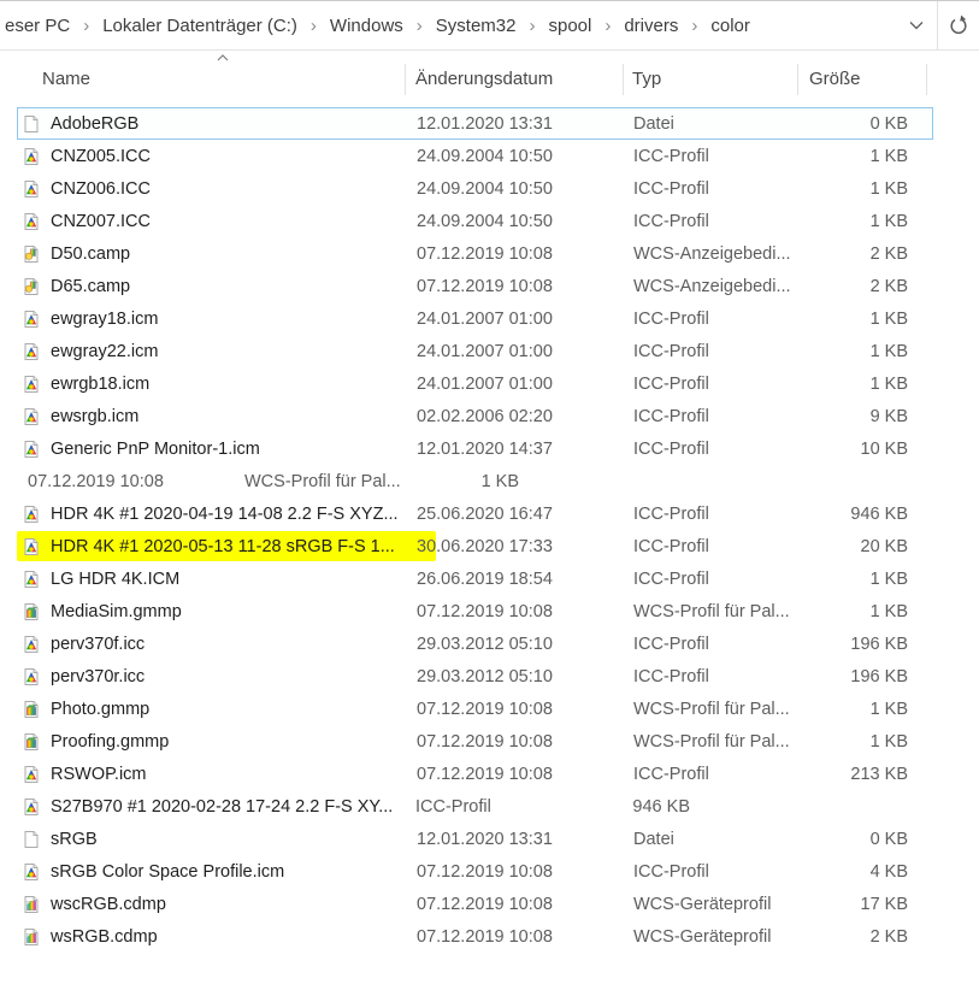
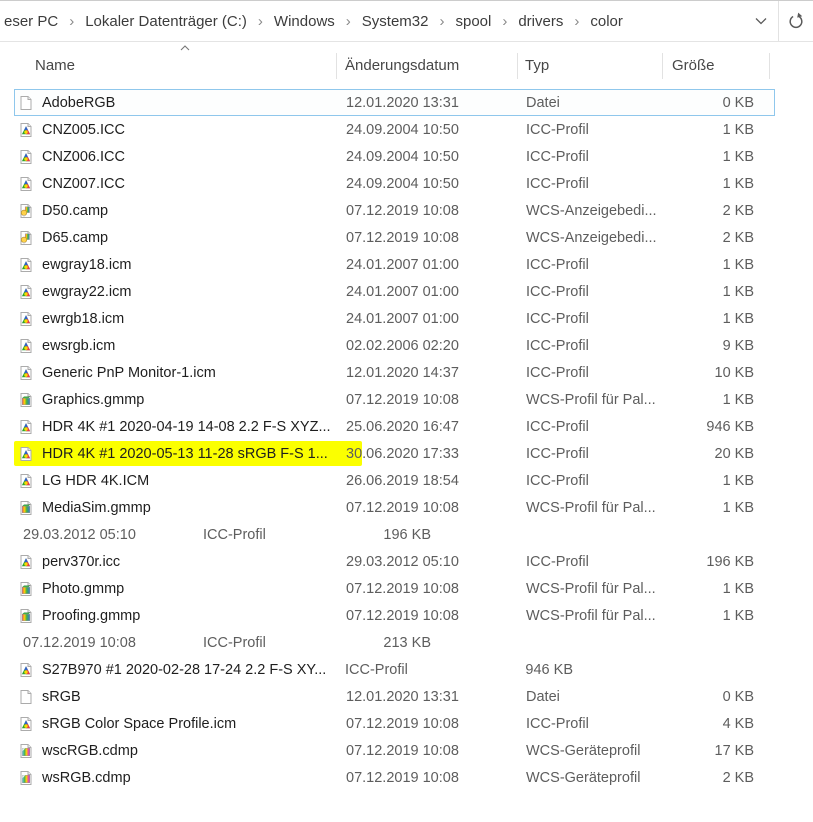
  eser PC
  ›
  Lokaler Datenträger (C:)
  ›
  Windows
  ›
  System32
  ›
  spool
  ›
  drivers
  ›
  color
  Name
  Änderungsdatum
  Typ
  Größe
  AdobeRGB
  12.01.2020 13:31
  Datei
  0 KB
  CNZ005.ICC
  24.09.2004 10:50
  ICC-Profil
  1 KB
  CNZ006.ICC
  24.09.2004 10:50
  ICC-Profil
  1 KB
  CNZ007.ICC
  24.09.2004 10:50
  ICC-Profil
  1 KB
  D50.camp
  07.12.2019 10:08
  WCS-Anzeigebedi...
  2 KB
  D65.camp
  07.12.2019 10:08
  WCS-Anzeigebedi...
  2 KB
  ewgray18.icm
  24.01.2007 01:00
  ICC-Profil
  1 KB
  ewgray22.icm
  24.01.2007 01:00
  ICC-Profil
  1 KB
  ewrgb18.icm
  24.01.2007 01:00
  ICC-Profil
  1 KB
  ewsrgb.icm
  02.02.2006 02:20
  ICC-Profil
  9 KB
  Generic PnP Monitor-1.icm
  12.01.2020 14:37
  ICC-Profil
  10 KB
+ Graphics.gmmp
  07.12.2019 10:08
  WCS-Profil für Pal...
  1 KB
  HDR 4K #1 2020-04-19 14-08 2.2 F-S XYZ...
  25.06.2020 16:47
  ICC-Profil
  946 KB
  HDR 4K #1 2020-05-13 11-28 sRGB F-S 1...
  30.06.2020 17:33
  ICC-Profil
  20 KB
  LG HDR 4K.ICM
  26.06.2019 18:54
  ICC-Profil
  1 KB
  MediaSim.gmmp
  07.12.2019 10:08
  WCS-Profil für Pal...
  1 KB
- perv370f.icc
  29.03.2012 05:10
  ICC-Profil
  196 KB
  perv370r.icc
  29.03.2012 05:10
  ICC-Profil
  196 KB
  Photo.gmmp
  07.12.2019 10:08
  WCS-Profil für Pal...
  1 KB
  Proofing.gmmp
  07.12.2019 10:08
  WCS-Profil für Pal...
  1 KB
- RSWOP.icm
  07.12.2019 10:08
  ICC-Profil
  213 KB
  S27B970 #1 2020-02-28 17-24 2.2 F-S XY...
  ICC-Profil
  946 KB
  sRGB
  12.01.2020 13:31
  Datei
  0 KB
  sRGB Color Space Profile.icm
  07.12.2019 10:08
  ICC-Profil
  4 KB
  wscRGB.cdmp
  07.12.2019 10:08
  WCS-Geräteprofil
  17 KB
  wsRGB.cdmp
  07.12.2019 10:08
  WCS-Geräteprofil
  2 KB
